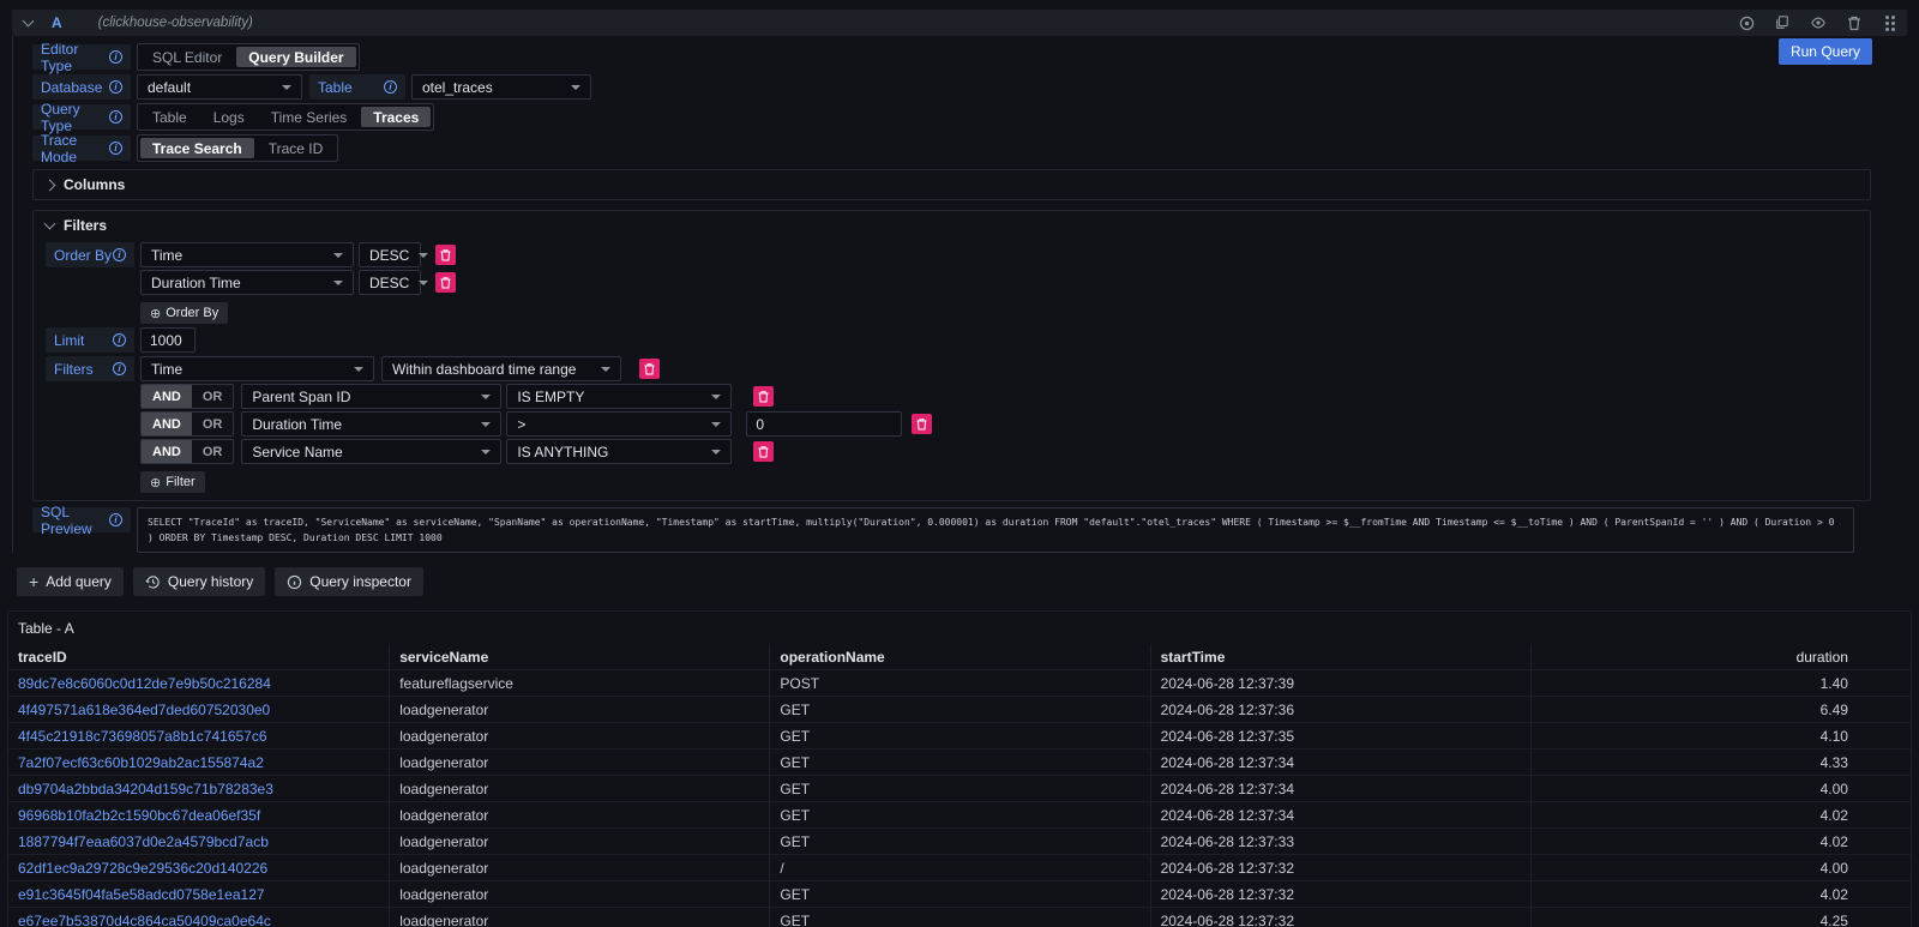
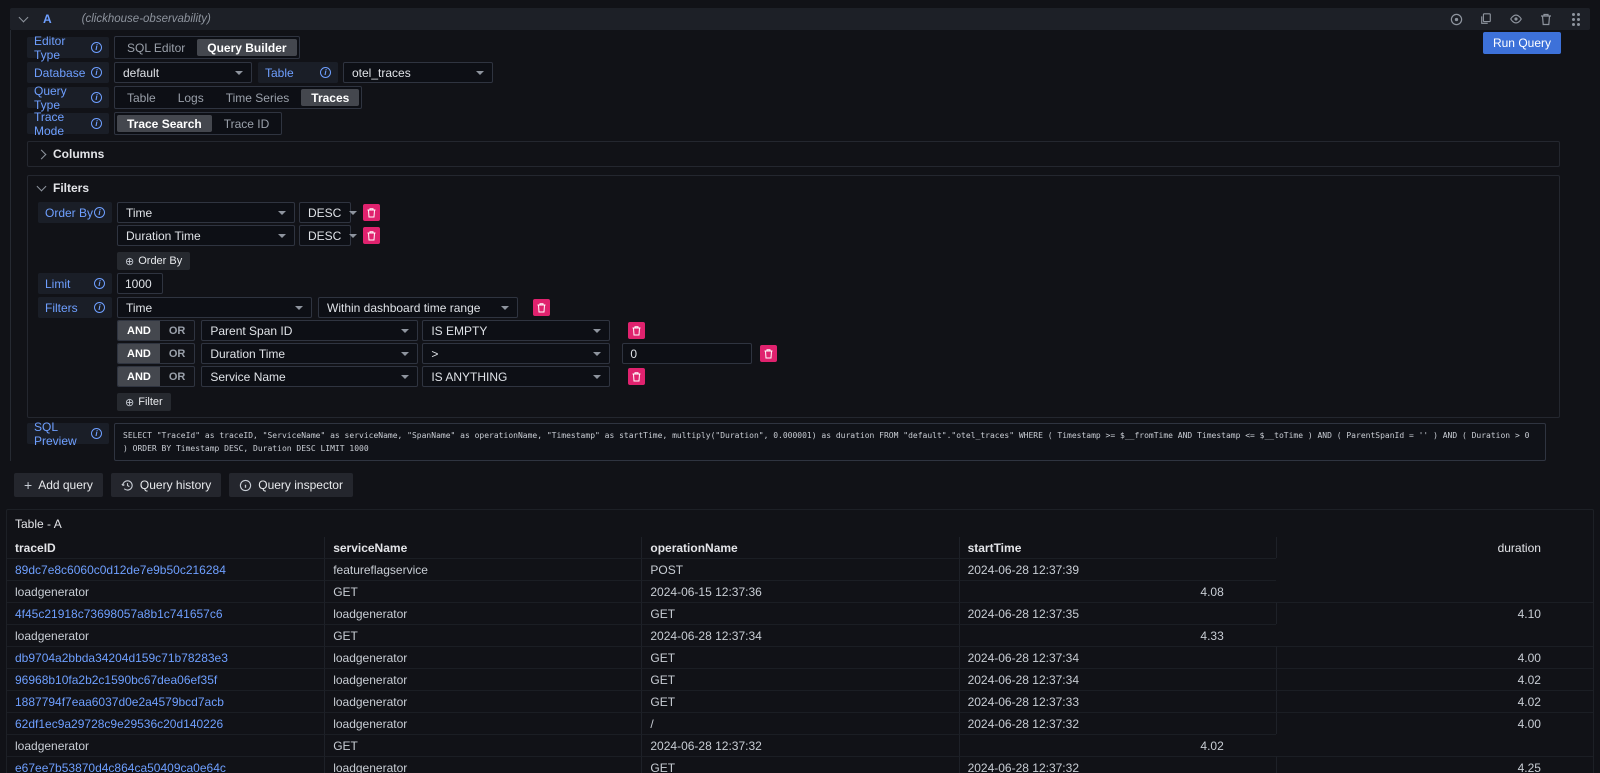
  A
  (clickhouse-observability)
  Run Query
  Editor Type
  i
  SQL Editor
  Query Builder
  Database
  i
  default
  Table
  i
  otel_traces
  Query Type
  i
  Table
  Logs
  Time Series
  Traces
  Trace Mode
  i
  Trace Search
  Trace ID
  Columns
  Filters
  Order By
  i
  Time
  DESC
  Duration Time
  DESC
  ⊕
  Order By
  Limit
  i
  1000
  Filters
  i
  Time
  Within dashboard time range
  AND
  OR
  Parent Span ID
  IS EMPTY
  AND
  OR
  Duration Time
  >
  0
  AND
  OR
  Service Name
  IS ANYTHING
  ⊕
  Filter
  SQL Preview
  i
  SELECT "TraceId" as traceID, "ServiceName" as serviceName, "SpanName" as operationName, "Timestamp" as startTime, multiply("Duration", 0.000001) as duration FROM "default"."otel_traces" WHERE ( Timestamp >= $__fromTime AND Timestamp <= $__toTime ) AND ( ParentSpanId = '' ) AND ( Duration > 0 ) ORDER BY Timestamp DESC, Duration DESC LIMIT 1000
  +
  Add query
  Query history
  Query inspector
  Table - A
  traceID
  serviceName
  operationName
  startTime
  duration
  89dc7e8c6060c0d12de7e9b50c216284
  featureflagservice
  POST
  2024-06-28 12:37:39
- 1.40
- 4f497571a618e364ed7ded60752030e0
  loadgenerator
  GET
- 2024-06-28 12:37:36
+ 2024-06-15 12:37:36
- 6.49
+ 4.08
  4f45c21918c73698057a8b1c741657c6
  loadgenerator
  GET
  2024-06-28 12:37:35
  4.10
- 7a2f07ecf63c60b1029ab2ac155874a2
  loadgenerator
  GET
  2024-06-28 12:37:34
  4.33
  db9704a2bbda34204d159c71b78283e3
  loadgenerator
  GET
  2024-06-28 12:37:34
  4.00
  96968b10fa2b2c1590bc67dea06ef35f
  loadgenerator
  GET
  2024-06-28 12:37:34
  4.02
  1887794f7eaa6037d0e2a4579bcd7acb
  loadgenerator
  GET
  2024-06-28 12:37:33
  4.02
  62df1ec9a29728c9e29536c20d140226
  loadgenerator
  /
  2024-06-28 12:37:32
  4.00
- e91c3645f04fa5e58adcd0758e1ea127
  loadgenerator
  GET
  2024-06-28 12:37:32
  4.02
  e67ee7b53870d4c864ca50409ca0e64c
  loadgenerator
  GET
  2024-06-28 12:37:32
  4.25
